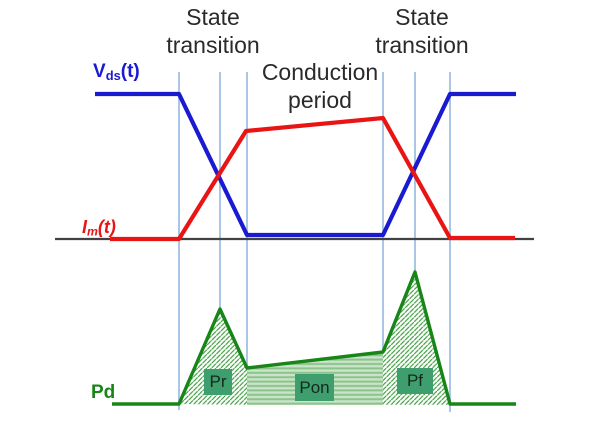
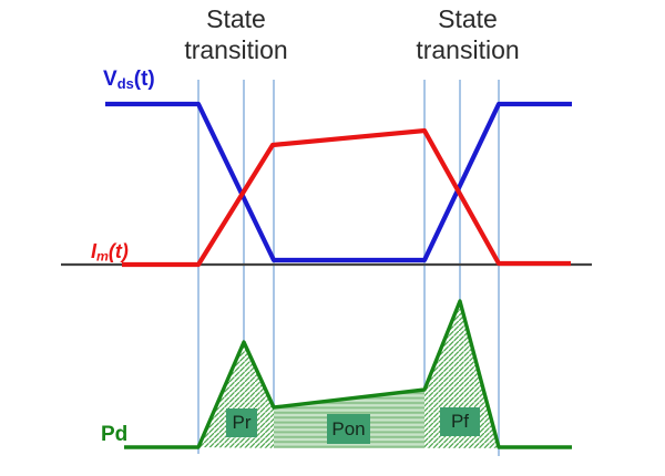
  State
  transition
  State
  transition
- Conduction
- period
  Vds(t)
  Im(t)
  Pd
  Pr
  Pon
  Pf
